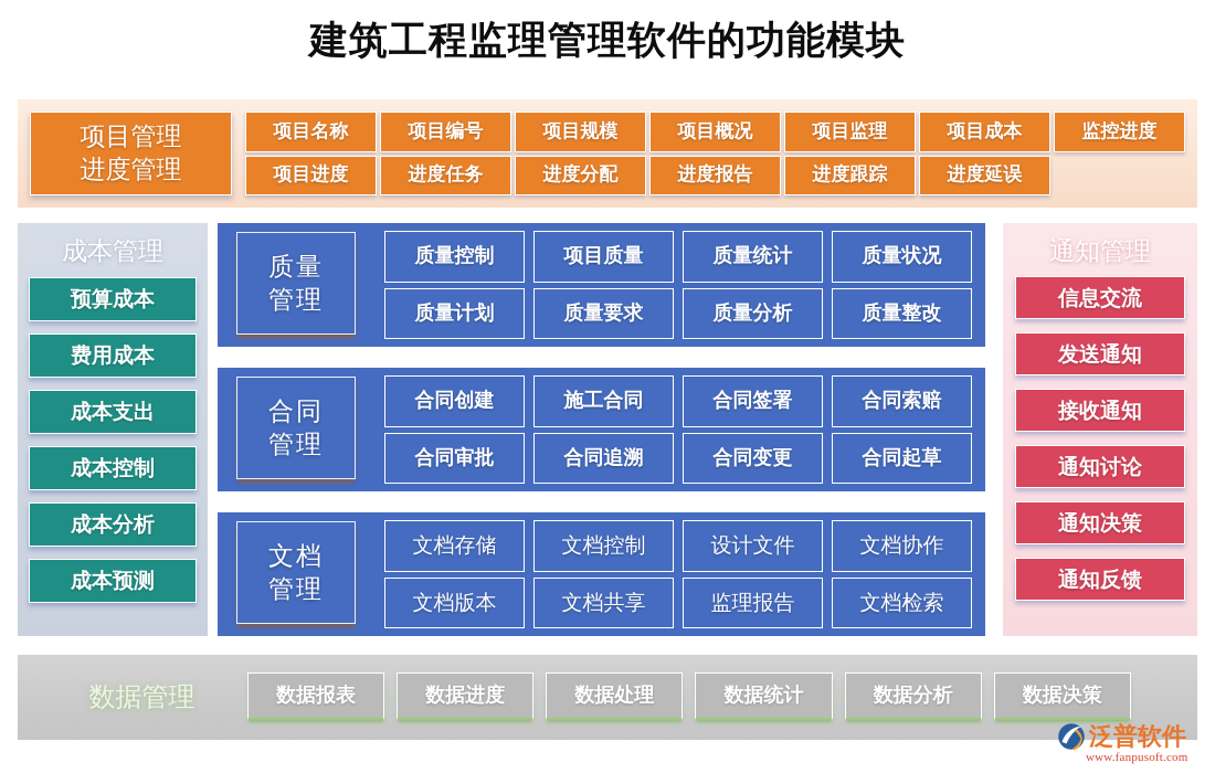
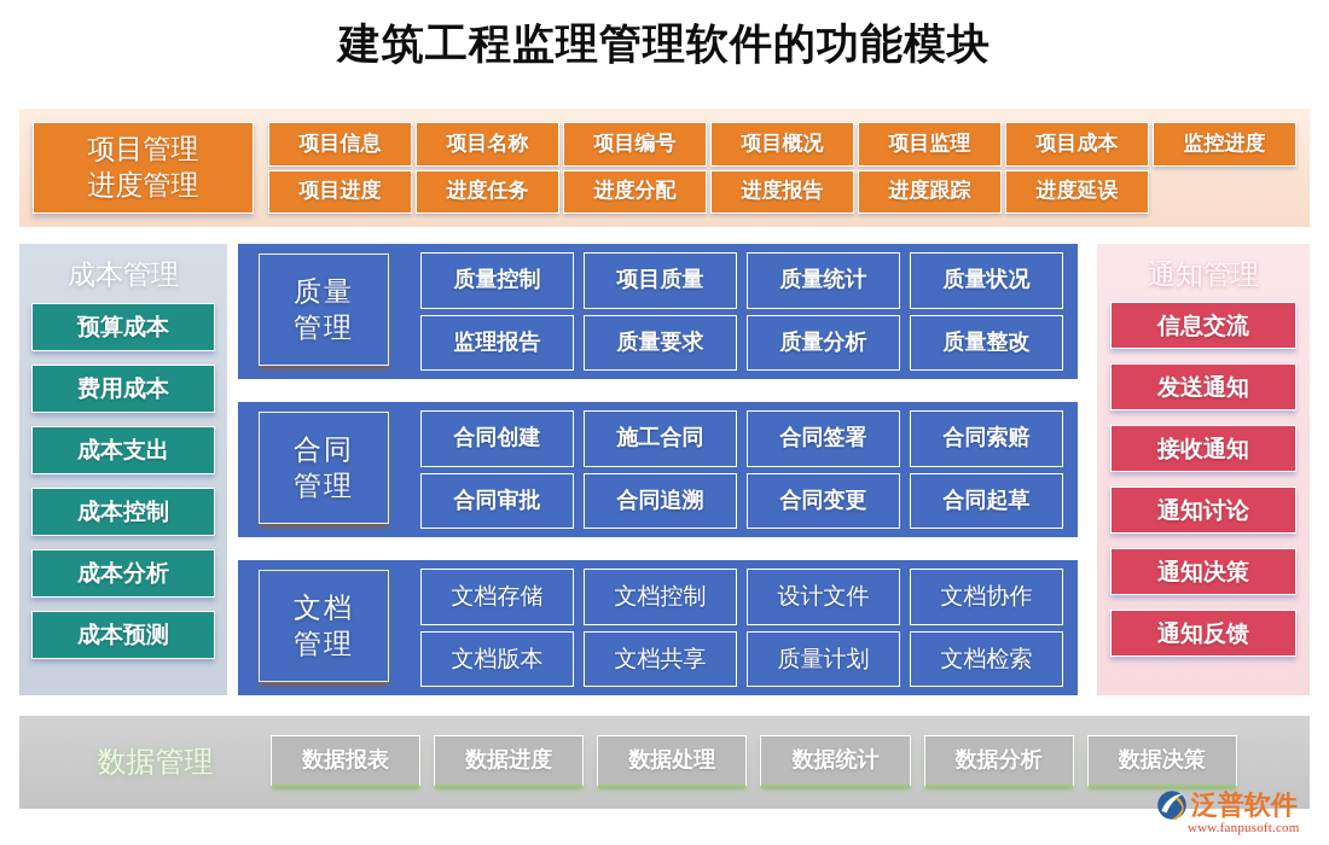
  建筑工程监理管理软件的功能模块
  项目管理
  进度管理
+ 项目信息
  项目名称
  项目编号
- 项目规模
  项目概况
  项目监理
  项目成本
  监控进度
  项目进度
  进度任务
  进度分配
  进度报告
  进度跟踪
  进度延误
  成本管理
  预算成本
  费用成本
  成本支出
  成本控制
  成本分析
  成本预测
  质量
  管理
  质量控制
  项目质量
  质量统计
  质量状况
- 质量计划
+ 监理报告
  质量要求
  质量分析
  质量整改
  合同
  管理
  合同创建
  施工合同
  合同签署
  合同索赔
  合同审批
  合同追溯
  合同变更
  合同起草
  文档
  管理
  文档存储
  文档控制
  设计文件
  文档协作
  文档版本
  文档共享
- 监理报告
+ 质量计划
  文档检索
  通知管理
  信息交流
  发送通知
  接收通知
  通知讨论
  通知决策
  通知反馈
  数据管理
  数据报表
  数据进度
  数据处理
  数据统计
  数据分析
  数据决策
  泛普软件
  www.fanpusoft.com
